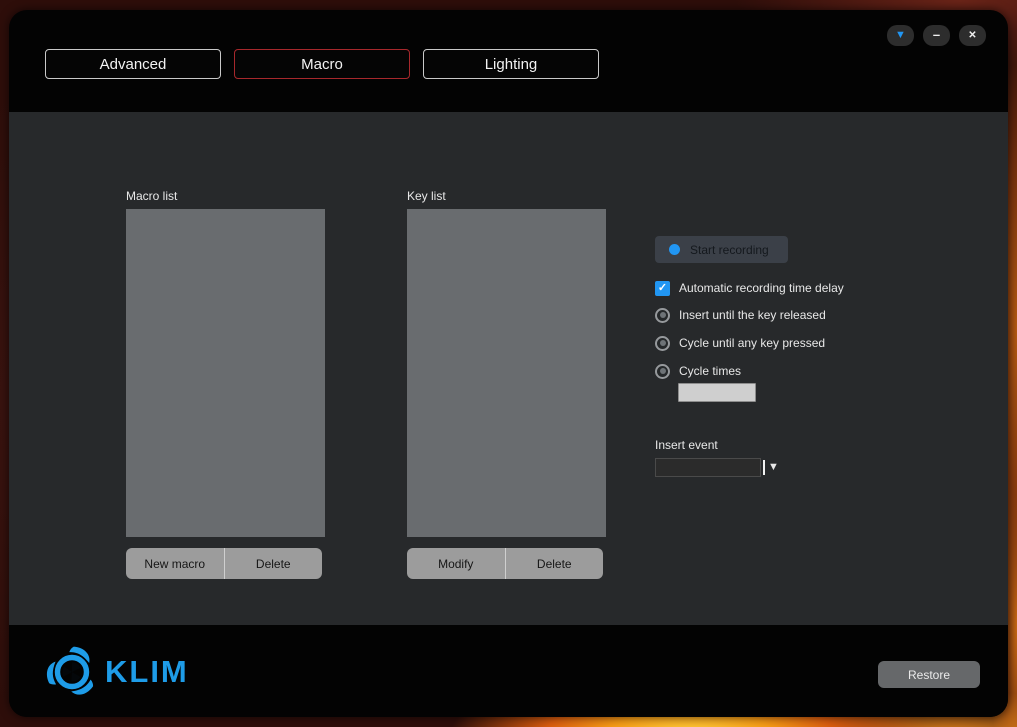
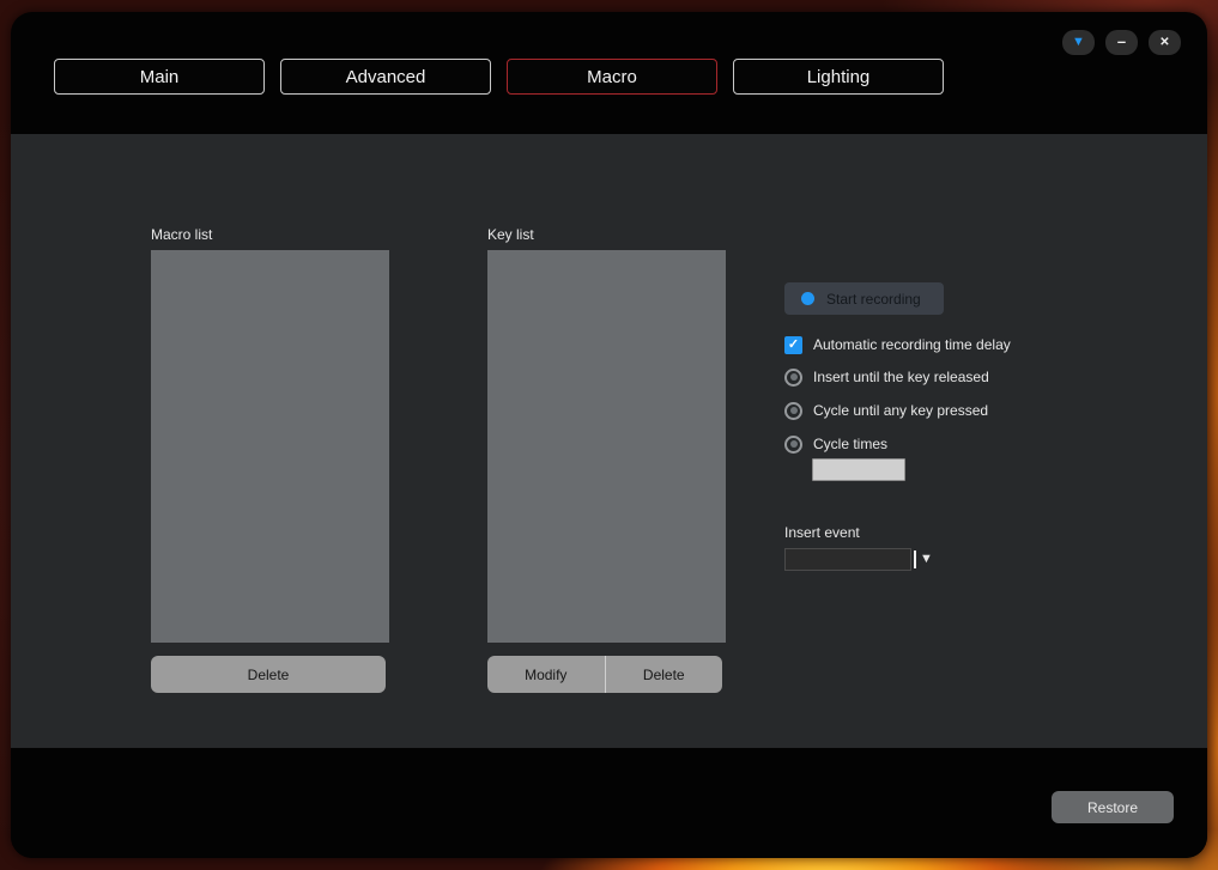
  ▼
  –
  ✕
+ Main
  Advanced
  Macro
  Lighting
  Macro list
- New macro
  Delete
  Key list
  Modify
  Delete
  Start recording
  ✓
  Automatic recording time delay
  Insert until the key released
  Cycle until any key pressed
  Cycle times
  Insert event
  ▼
- KLIM
  Restore
